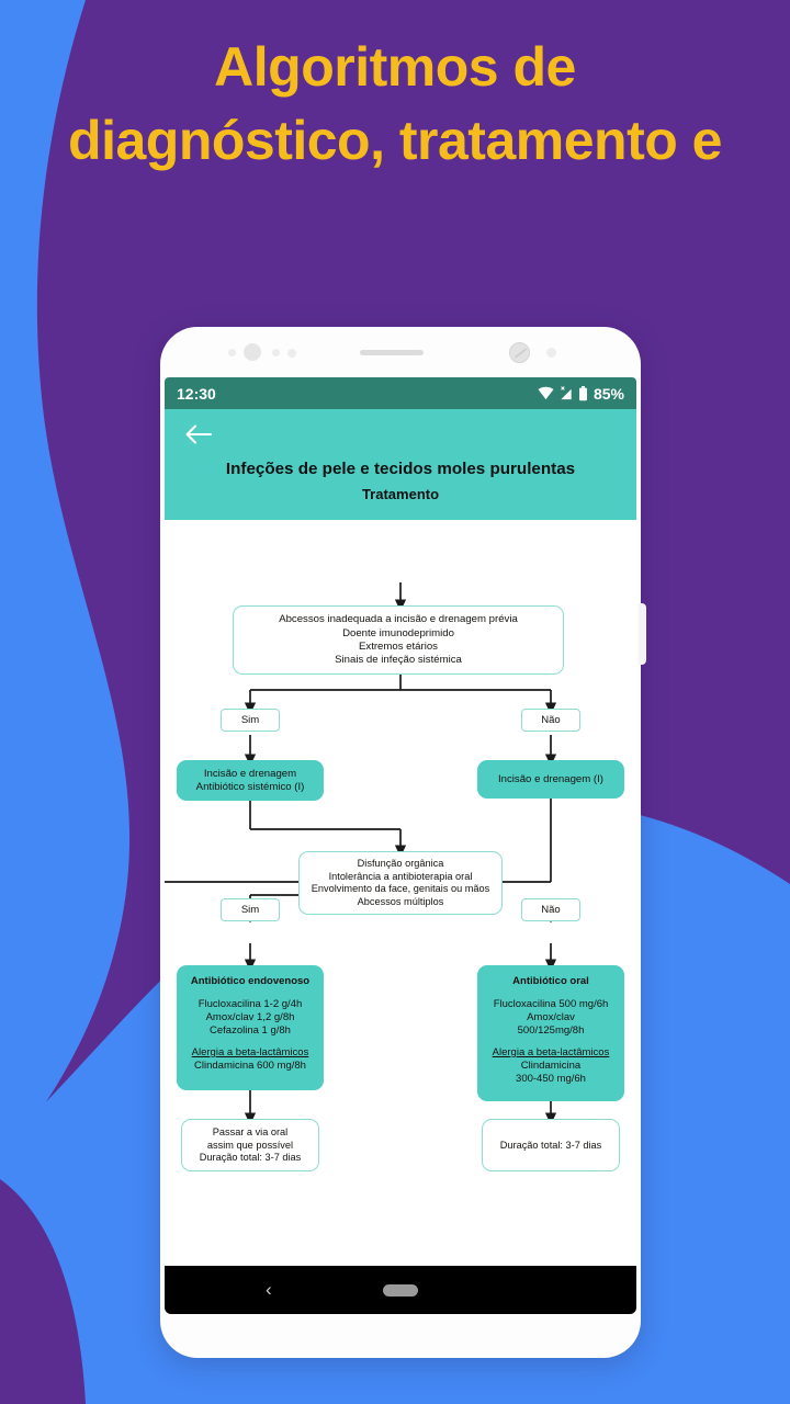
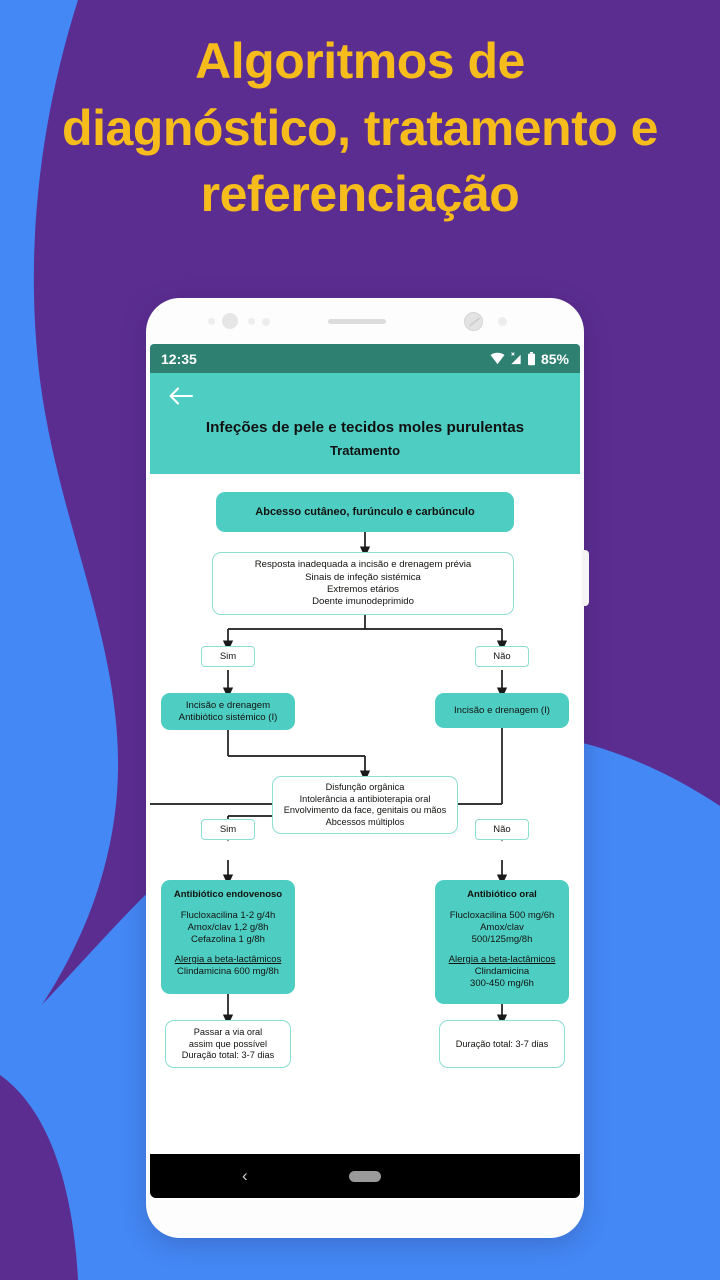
  Algoritmos de
  diagnóstico, tratamento e
+ referenciação
- 12:30
+ 12:35
  85%
  Infeções de pele e tecidos moles purulentas
  Tratamento
+ Abcesso cutâneo, furúnculo e carbúnculo
- Abcessos inadequada a incisão e drenagem prévia
+ Resposta inadequada a incisão e drenagem prévia
- Doente imunodeprimido
+ Sinais de infeção sistémica
  Extremos etários
- Sinais de infeção sistémica
+ Doente imunodeprimido
  Sim
  Não
  Incisão e drenagem
  Antibiótico sistémico (I)
  Incisão e drenagem (I)
  Disfunção orgânica
  Intolerância a antibioterapia oral
  Envolvimento da face, genitais ou mãos
  Abcessos múltiplos
  Sim
  Não
  Antibiótico endovenoso
  Flucloxacilina 1-2 g/4h
  Amox/clav 1,2 g/8h
  Cefazolina 1 g/8h
  Alergia a beta-lactâmicos
  Clindamicina 600 mg/8h
  Antibiótico oral
  Flucloxacilina 500 mg/6h
  Amox/clav
  500/125mg/8h
  Alergia a beta-lactâmicos
  Clindamicina
  300-450 mg/6h
  Passar a via oral
  assim que possível
  Duração total: 3-7 dias
  Duração total: 3-7 dias
  ‹
